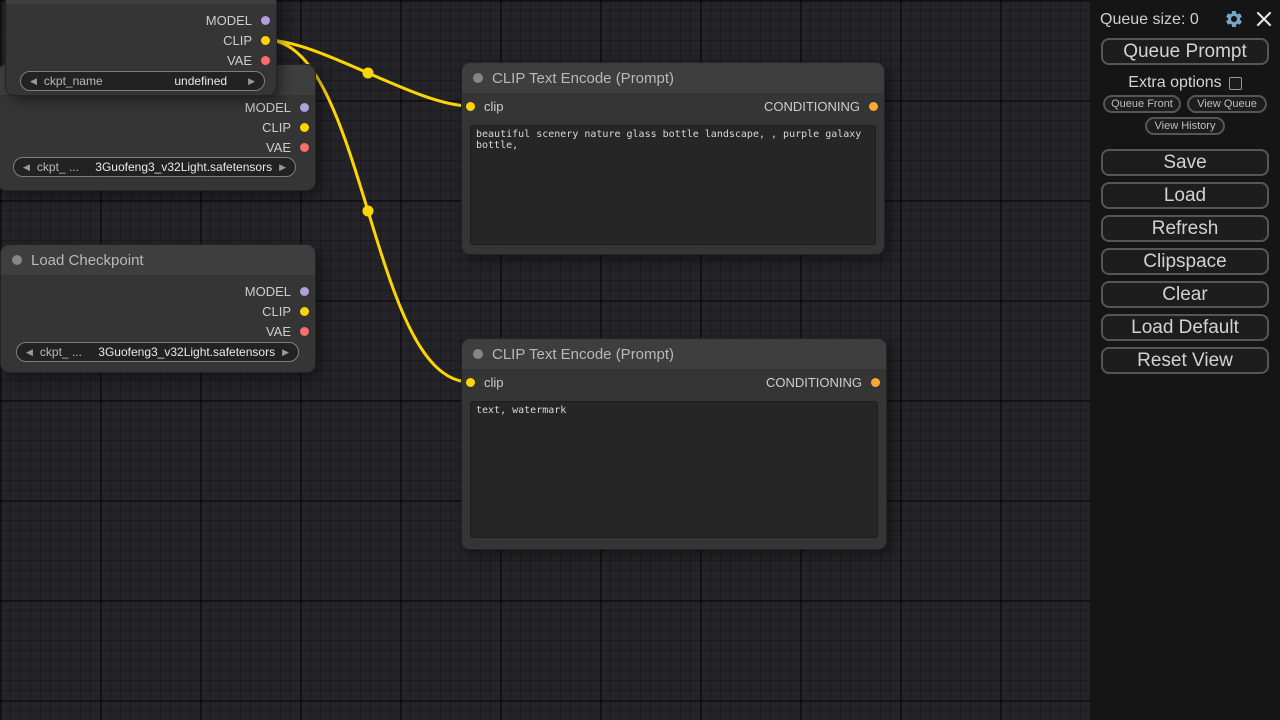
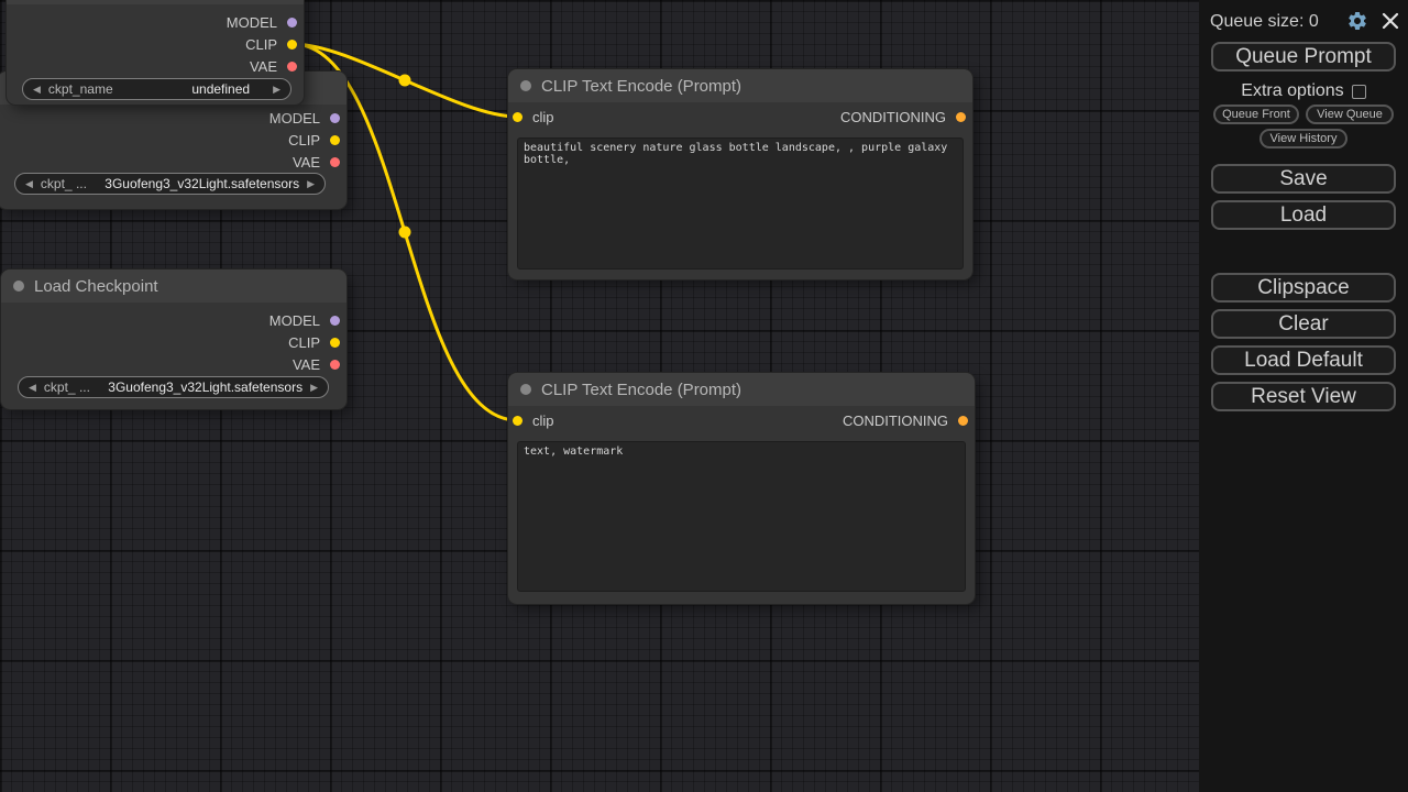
  MODEL
  CLIP
  VAE
  ◀
  ckpt_ ...
  3Guofeng3_v32Light.safetensors
  ▶
  MODEL
  CLIP
  VAE
  ◀
  ckpt_name
  undefined
  ▶
  Load Checkpoint
  MODEL
  CLIP
  VAE
  ◀
  ckpt_ ...
  3Guofeng3_v32Light.safetensors
  ▶
  CLIP Text Encode (Prompt)
  clip
  CONDITIONING
  CLIP Text Encode (Prompt)
  clip
  CONDITIONING
  text, watermark
  Queue size: 0
  Queue Prompt
  Extra options
  Queue Front
  View Queue
  View History
  Save
  Load
- Refresh
  Clipspace
  Clear
  Load Default
  Reset View
